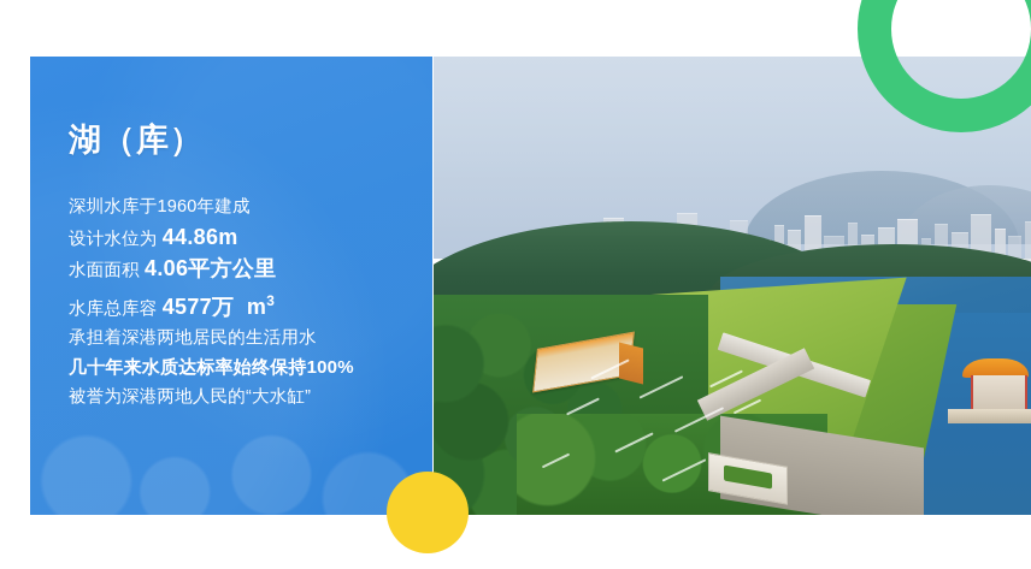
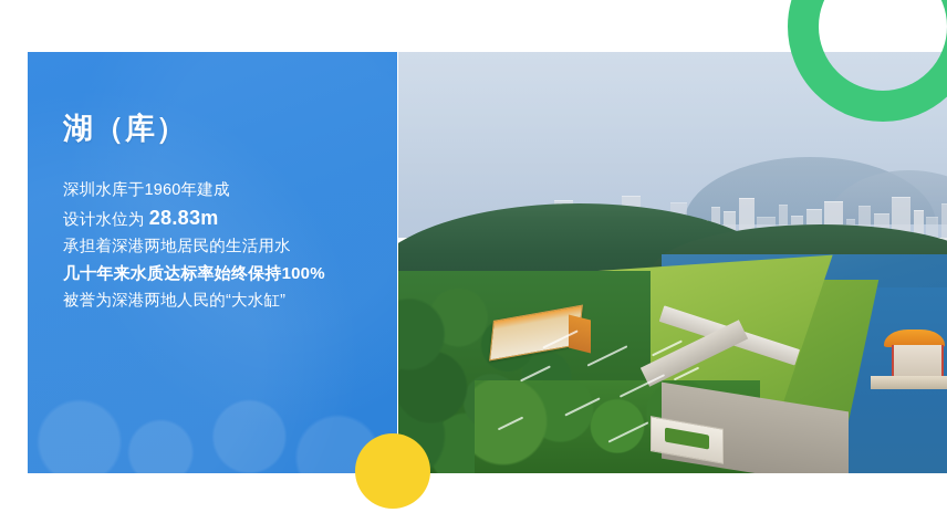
  湖（库）
  深圳水库于1960年建成
- 设计水位为 44.86m
+ 设计水位为 28.83m
- 水面面积 4.06平方公里
- 水库总库容 4577万 m3
  承担着深港两地居民的生活用水
  几十年来水质达标率始终保持100%
  被誉为深港两地人民的“大水缸”
